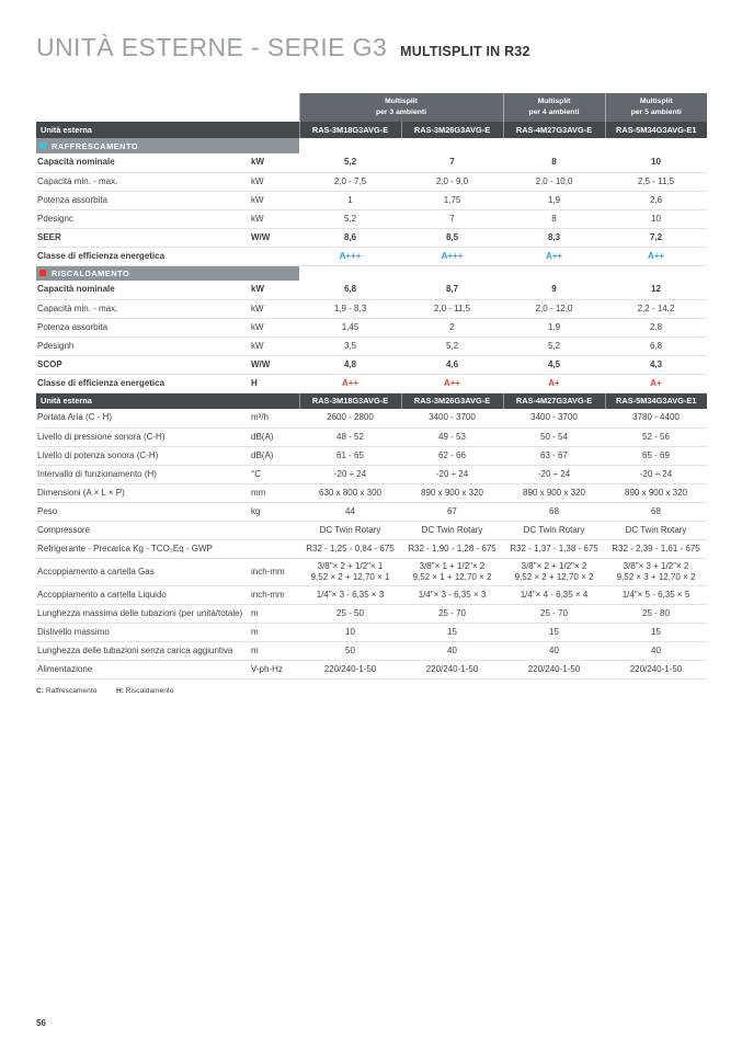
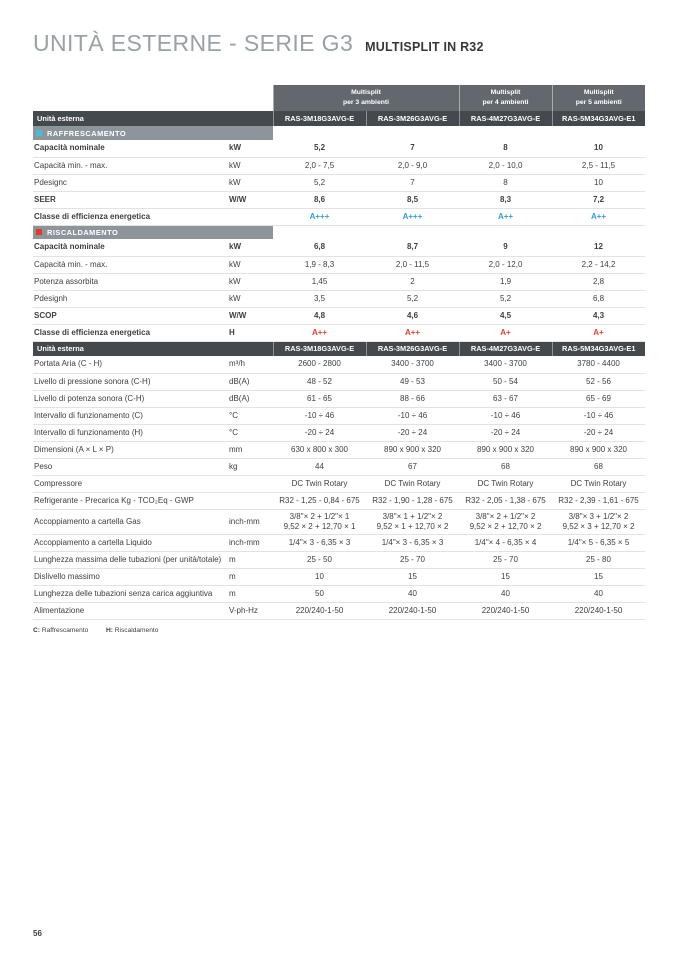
  UNITÀ ESTERNE - SERIE G3
  MULTISPLIT IN R32
  Unità esterna	RAS-3M18G3AVG-E	RAS-3M26G3AVG-E	RAS-4M27G3AVG-E	RAS-5M34G3AVG-E1
  RAFFRESCAMENTO
  Capacità nominale	kW	5,2	7	8	10
  Capacità min. - max.	kW	2,0 - 7,5	2,0 - 9,0	2,0 - 10,0	2,5 - 11,5
- Potenza assorbita	kW	1	1,75	1,9	2,6
  Pdesignc	kW	5,2	7	8	10
  SEER	W/W	8,6	8,5	8,3	7,2
  Classe di efficienza energetica		A+++	A+++	A++	A++
  RISCALDAMENTO
  Capacità nominale	kW	6,8	8,7	9	12
  Capacità min. - max.	kW	1,9 - 8,3	2,0 - 11,5	2,0 - 12,0	2,2 - 14,2
  Potenza assorbita	kW	1,45	2	1,9	2,8
  Pdesignh	kW	3,5	5,2	5,2	6,8
  SCOP	W/W	4,8	4,6	4,5	4,3
  Classe di efficienza energetica	H	A++	A++	A+	A+
  Unità esterna	RAS-3M18G3AVG-E	RAS-3M26G3AVG-E	RAS-4M27G3AVG-E	RAS-5M34G3AVG-E1
  Portata Aria (C - H)	m³/h	2600 - 2800	3400 - 3700	3400 - 3700	3780 - 4400
  Livello di pressione sonora (C-H)	dB(A)	48 - 52	49 - 53	50 - 54	52 - 56
- Livello di potenza sonora (C-H)	dB(A)	61 - 65	62 - 66	63 - 67	65 - 69
+ Livello di potenza sonora (C-H)	dB(A)	61 - 65	88 - 66	63 - 67	65 - 69
+ Intervallo di funzionamento (C)	°C	-10 ÷ 46	-10 ÷ 46	-10 ÷ 46	-10 ÷ 46
  Intervallo di funzionamento (H)	°C	-20 ÷ 24	-20 ÷ 24	-20 ÷ 24	-20 ÷ 24
  Dimensioni (A × L × P)	mm	630 x 800 x 300	890 x 900 x 320	890 x 900 x 320	890 x 900 x 320
  Peso	kg	44	67	68	68
  Compressore		DC Twin Rotary	DC Twin Rotary	DC Twin Rotary	DC Twin Rotary
- Refrigerante - Precarica Kg - TCO₂Eq - GWP		R32 - 1,25 - 0,84 - 675	R32 - 1,90 - 1,28 - 675	R32 - 1,37 - 1,38 - 675	R32 - 2,39 - 1,61 - 675
+ Refrigerante - Precarica Kg - TCO₂Eq - GWP		R32 - 1,25 - 0,84 - 675	R32 - 1,90 - 1,28 - 675	R32 - 2,05 - 1,38 - 675	R32 - 2,39 - 1,61 - 675
  Accoppiamento a cartella Gas	inch-mm	3/8"× 2 + 1/2"× 1 9,52 × 2 + 12,70 × 1	3/8"× 1 + 1/2"× 2 9,52 × 1 + 12,70 × 2	3/8"× 2 + 1/2"× 2 9,52 × 2 + 12,70 × 2	3/8"× 3 + 1/2"× 2 9,52 × 3 + 12,70 × 2
  Accoppiamento a cartella Liquido	inch-mm	1/4"× 3 - 6,35 × 3	1/4"× 3 - 6,35 × 3	1/4"× 4 - 6,35 × 4	1/4"× 5 - 6,35 × 5
  Lunghezza massima delle tubazioni (per unità/totale)	m	25 - 50	25 - 70	25 - 70	25 - 80
  Dislivello massimo	m	10	15	15	15
  Lunghezza delle tubazioni senza carica aggiuntiva	m	50	40	40	40
  Alimentazione	V-ph-Hz	220/240-1-50	220/240-1-50	220/240-1-50	220/240-1-50
  56
